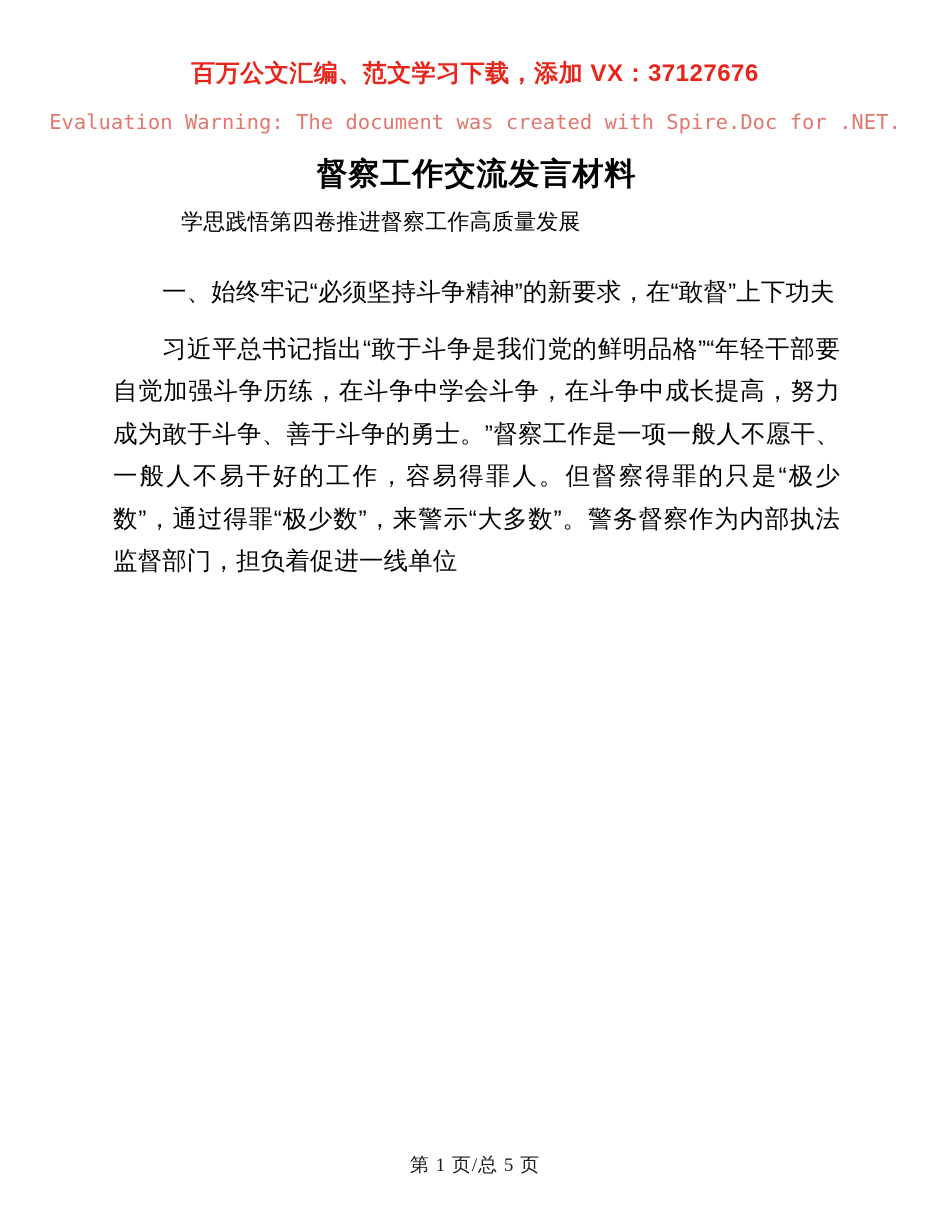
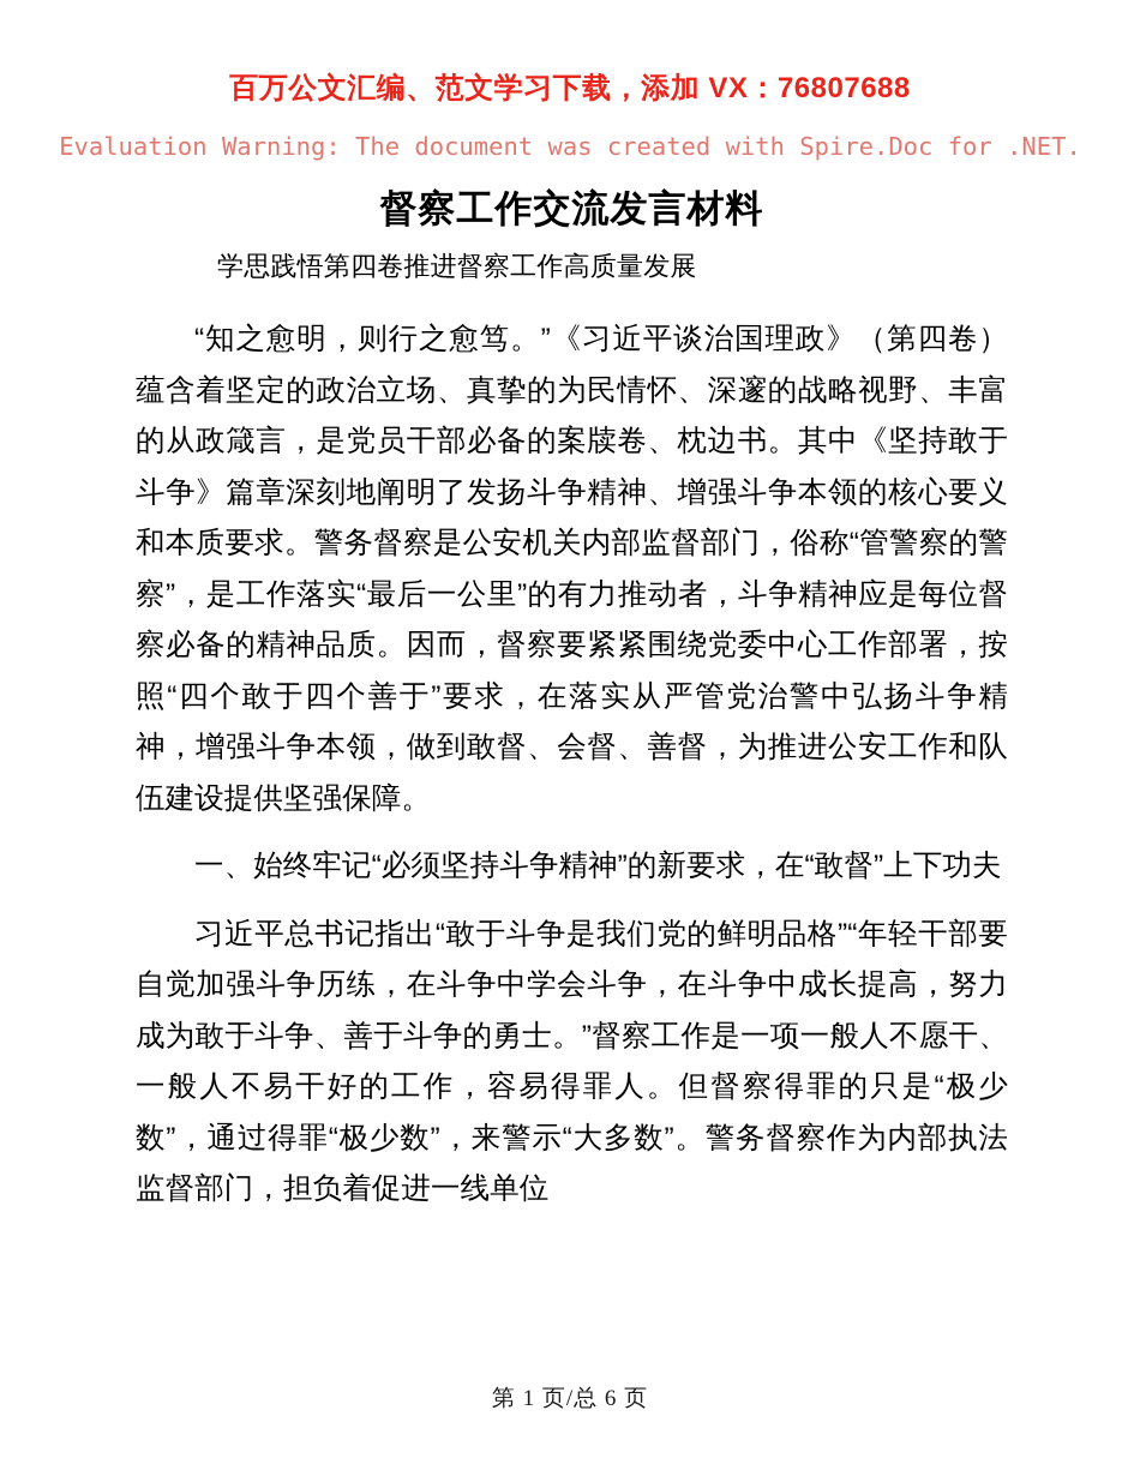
- 百万公文汇编、范文学习下载，添加 VX：37127676
+ 百万公文汇编、范文学习下载，添加 VX：76807688
  Evaluation Warning: The document was created with Spire.Doc for .NET.
  督察工作交流发言材料
  学思践悟第四卷推进督察工作高质量发展
+ “知之愈明，则行之愈笃。”《习近平谈治国理政》（第四卷）蕴含着坚定的政治立场、真挚的为民情怀、深邃的战略视野、丰富的从政箴言，是党员干部必备的案牍卷、枕边书。其中《坚持敢于斗争》篇章深刻地阐明了发扬斗争精神、增强斗争本领的核心要义和本质要求。警务督察是公安机关内部监督部门，俗称“管警察的警察”，是工作落实“最后一公里”的有力推动者，斗争精神应是每位督察必备的精神品质。因而，督察要紧紧围绕党委中心工作部署，按照“四个敢于四个善于”要求，在落实从严管党治警中弘扬斗争精神，增强斗争本领，做到敢督、会督、善督，为推进公安工作和队伍建设提供坚强保障。
  一、始终牢记“必须坚持斗争精神”的新要求，在“敢督”上下功夫
  习近平总书记指出“敢于斗争是我们党的鲜明品格”“年轻干部要自觉加强斗争历练，在斗争中学会斗争，在斗争中成长提高，努力成为敢于斗争、善于斗争的勇士。”督察工作是一项一般人不愿干、一般人不易干好的工作，容易得罪人。但督察得罪的只是“极少数”，通过得罪“极少数”，来警示“大多数”。警务督察作为内部执法监督部门，担负着促进一线单位
- 第 1 页/总 5 页
+ 第 1 页/总 6 页
